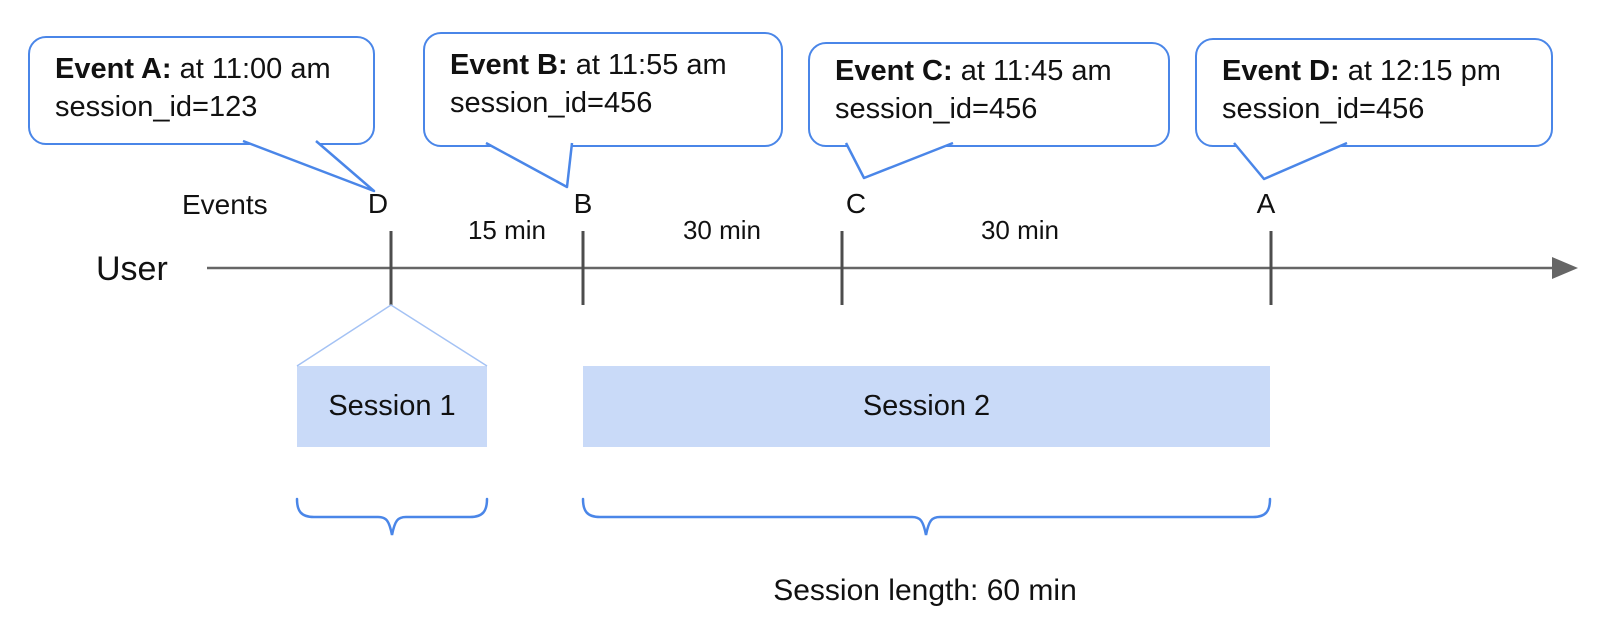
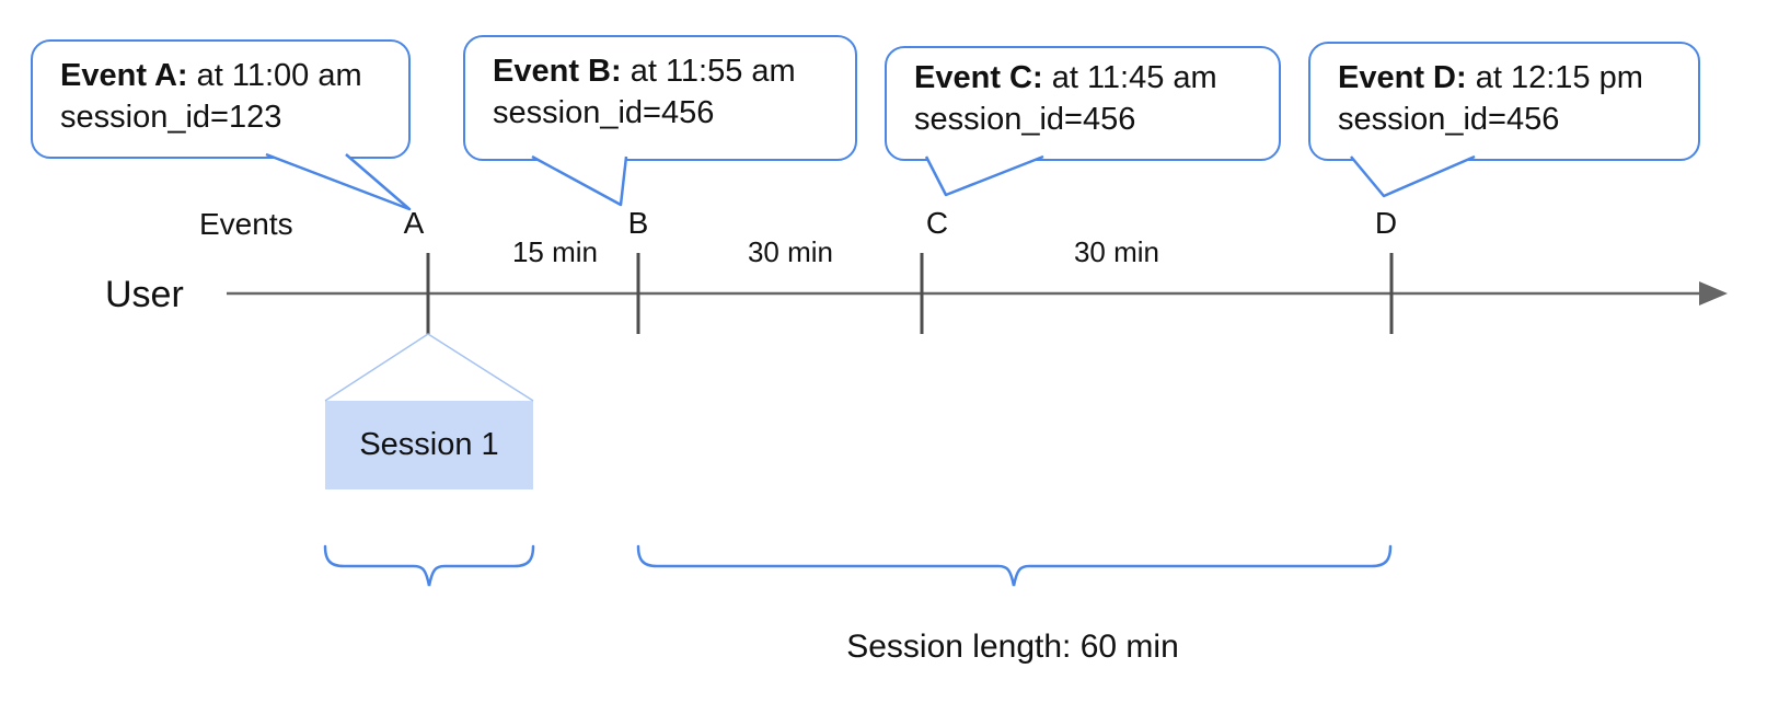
  Event A: at 11:00 am
  session_id=123
  Event B: at 11:55 am
  session_id=456
  Event C: at 11:45 am
  session_id=456
  Event D: at 12:15 pm
  session_id=456
  Events
  User
- D
+ A
  B
  C
- A
+ D
  15 min
  30 min
  30 min
  Session 1
- Session 2
  Session length: 60 min
